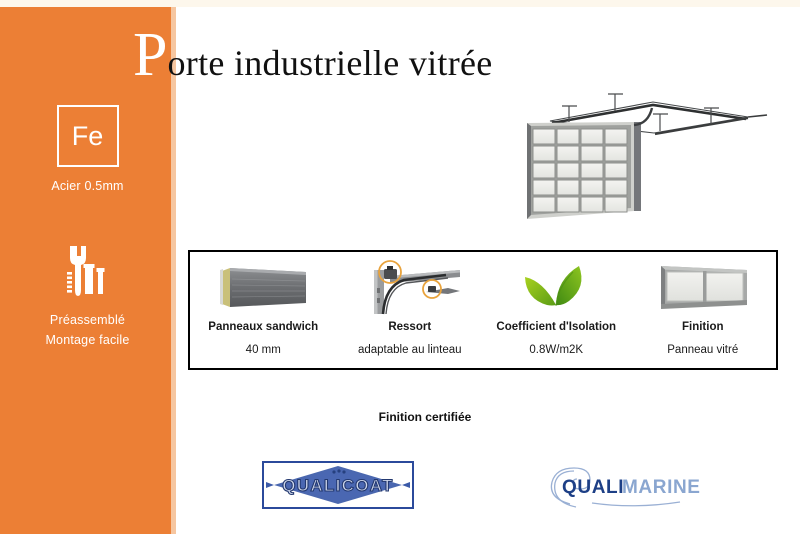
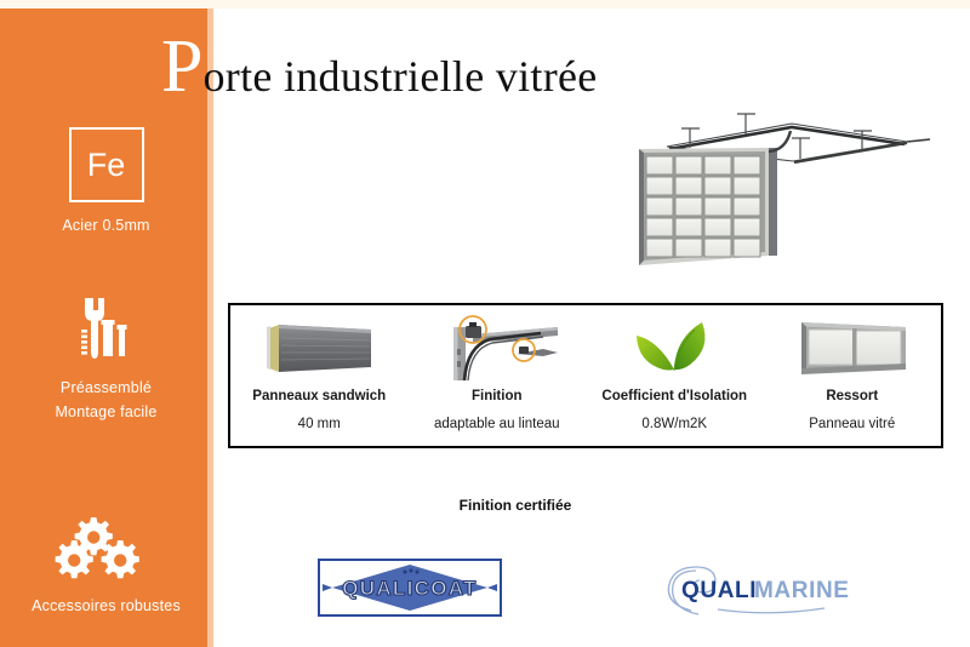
  Fe
  Acier 0.5mm
  Préassemblé
  Montage facile
+ Accessoires robustes
  P
  orte industrielle vitrée
  Panneaux sandwich
  40 mm
- Ressort
+ Finition
  adaptable au linteau
  Coefficient d'Isolation
  0.8W/m2K
- Finition
+ Ressort
  Panneau vitré
  Finition certifiée
  QUALICOAT
  QUALI
  MARINE
